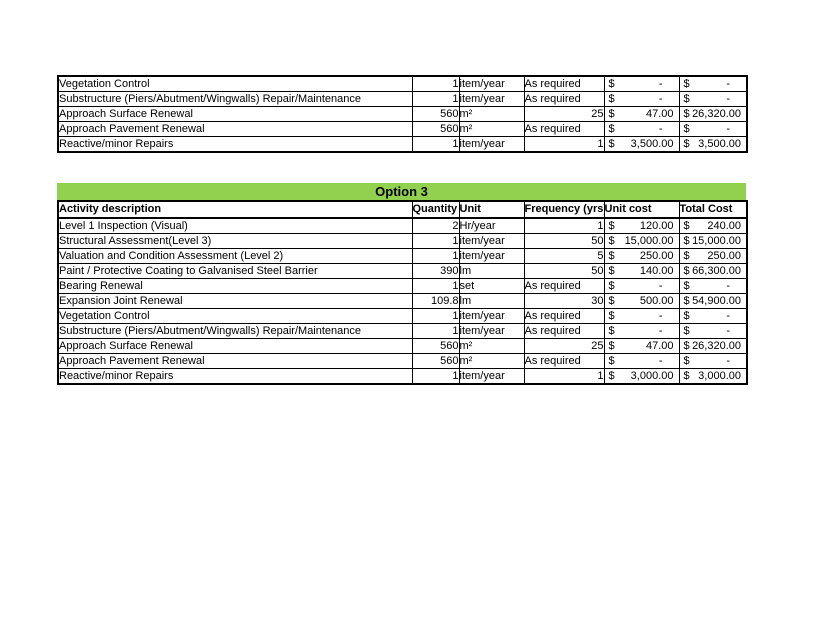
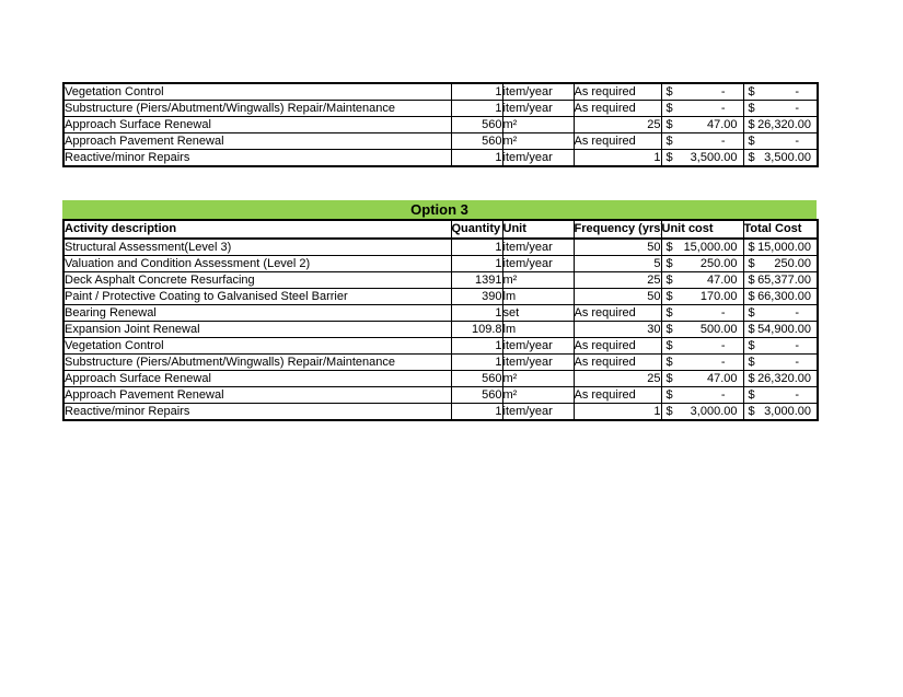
  Vegetation Control	1	item/year	As required	$ -	$ -
  Substructure (Piers/Abutment/Wingwalls) Repair/Maintenance	1	item/year	As required	$ -	$ -
  Approach Surface Renewal	560	m²	25	$ 47.00	$ 26,320.00
  Approach Pavement Renewal	560	m²	As required	$ -	$ -
  Reactive/minor Repairs	1	item/year	1	$ 3,500.00	$ 3,500.00
  Option 3
  Activity description	Quantity	Unit	Frequency (yrs	Unit cost	Total Cost
- Level 1 Inspection (Visual)	2	Hr/year	1	$ 120.00	$ 240.00
  Structural Assessment(Level 3)	1	item/year	50	$ 15,000.00	$ 15,000.00
  Valuation and Condition Assessment (Level 2)	1	item/year	5	$ 250.00	$ 250.00
+ Deck Asphalt Concrete Resurfacing	1391	m²	25	$ 47.00	$ 65,377.00
- Paint / Protective Coating to Galvanised Steel Barrier	390	lm	50	$ 140.00	$ 66,300.00
+ Paint / Protective Coating to Galvanised Steel Barrier	390	lm	50	$ 170.00	$ 66,300.00
  Bearing Renewal	1	set	As required	$ -	$ -
  Expansion Joint Renewal	109.8	lm	30	$ 500.00	$ 54,900.00
  Vegetation Control	1	item/year	As required	$ -	$ -
  Substructure (Piers/Abutment/Wingwalls) Repair/Maintenance	1	item/year	As required	$ -	$ -
  Approach Surface Renewal	560	m²	25	$ 47.00	$ 26,320.00
  Approach Pavement Renewal	560	m²	As required	$ -	$ -
  Reactive/minor Repairs	1	item/year	1	$ 3,000.00	$ 3,000.00
